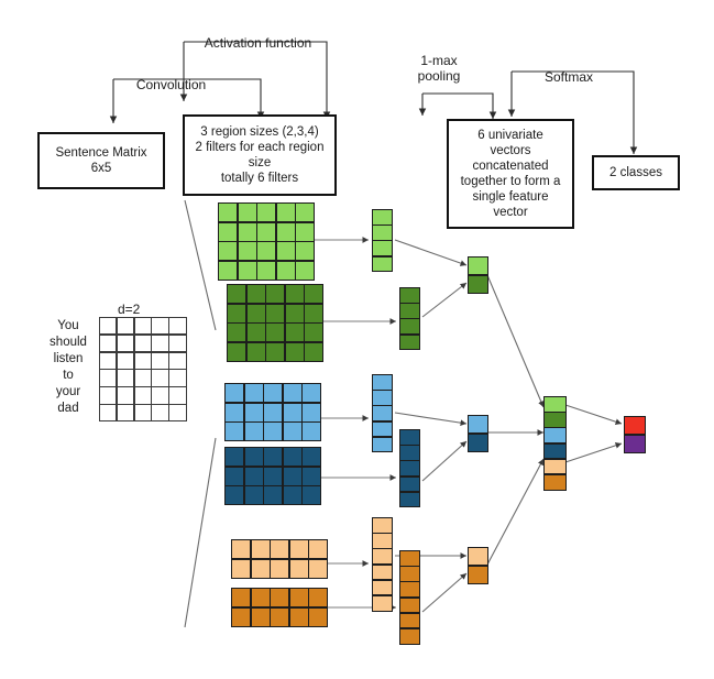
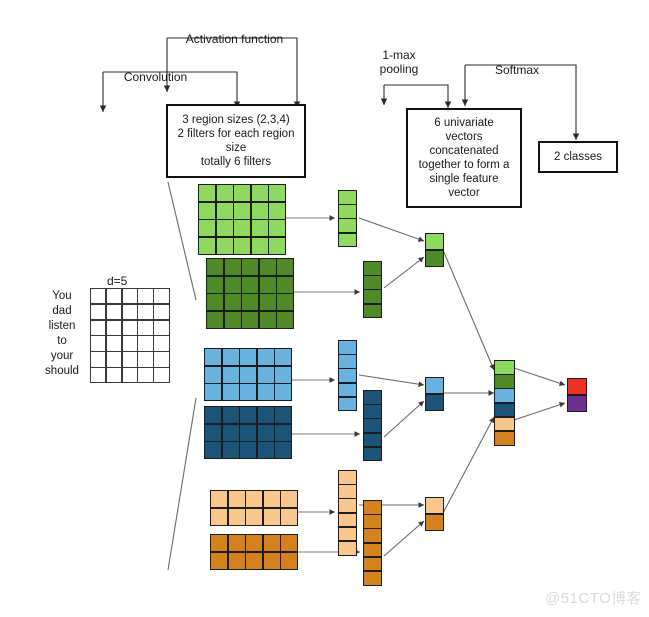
  Activation function
  Convolution
  1-max
  pooling
  Softmax
- Sentence Matrix
- 6x5
  3 region sizes (2,3,4)
  2 filters for each region
  size
  totally 6 filters
  6 univariate
  vectors
  concatenated
  together to form a
  single feature
  vector
  2 classes
- d=2
+ d=5
  You
- should
+ dad
  listen
  to
  your
- dad
+ should
+ @51CTO博客
